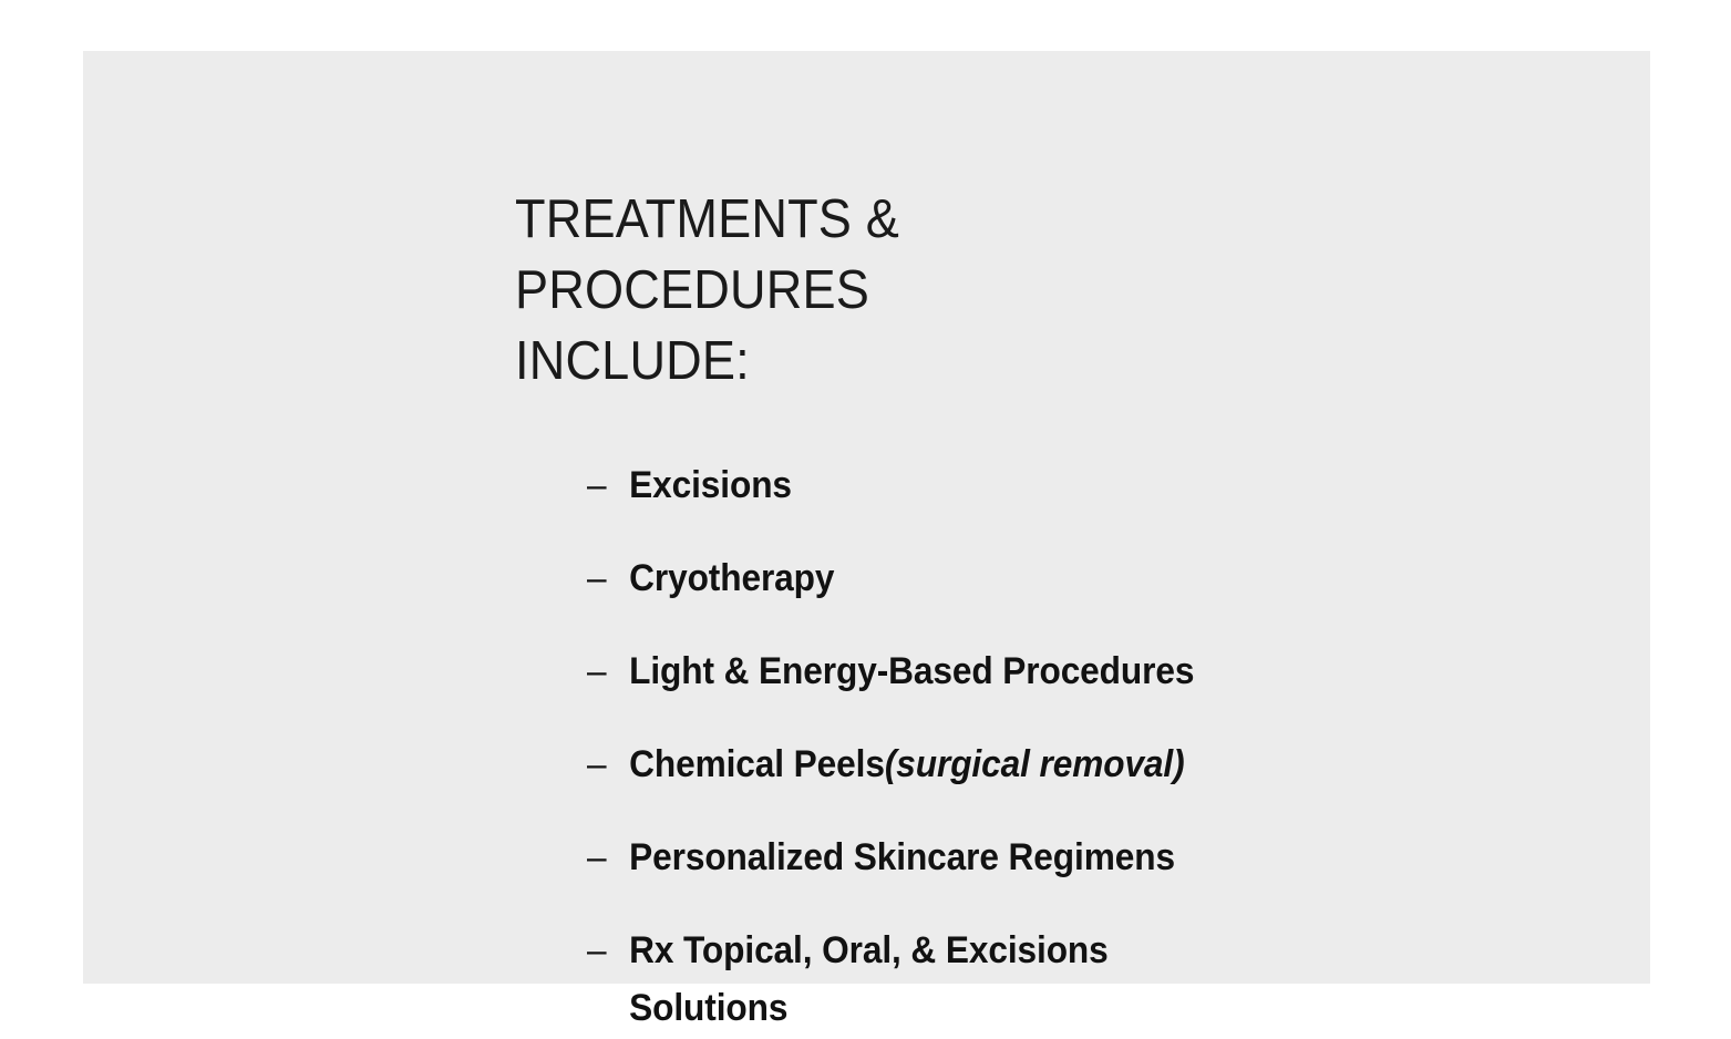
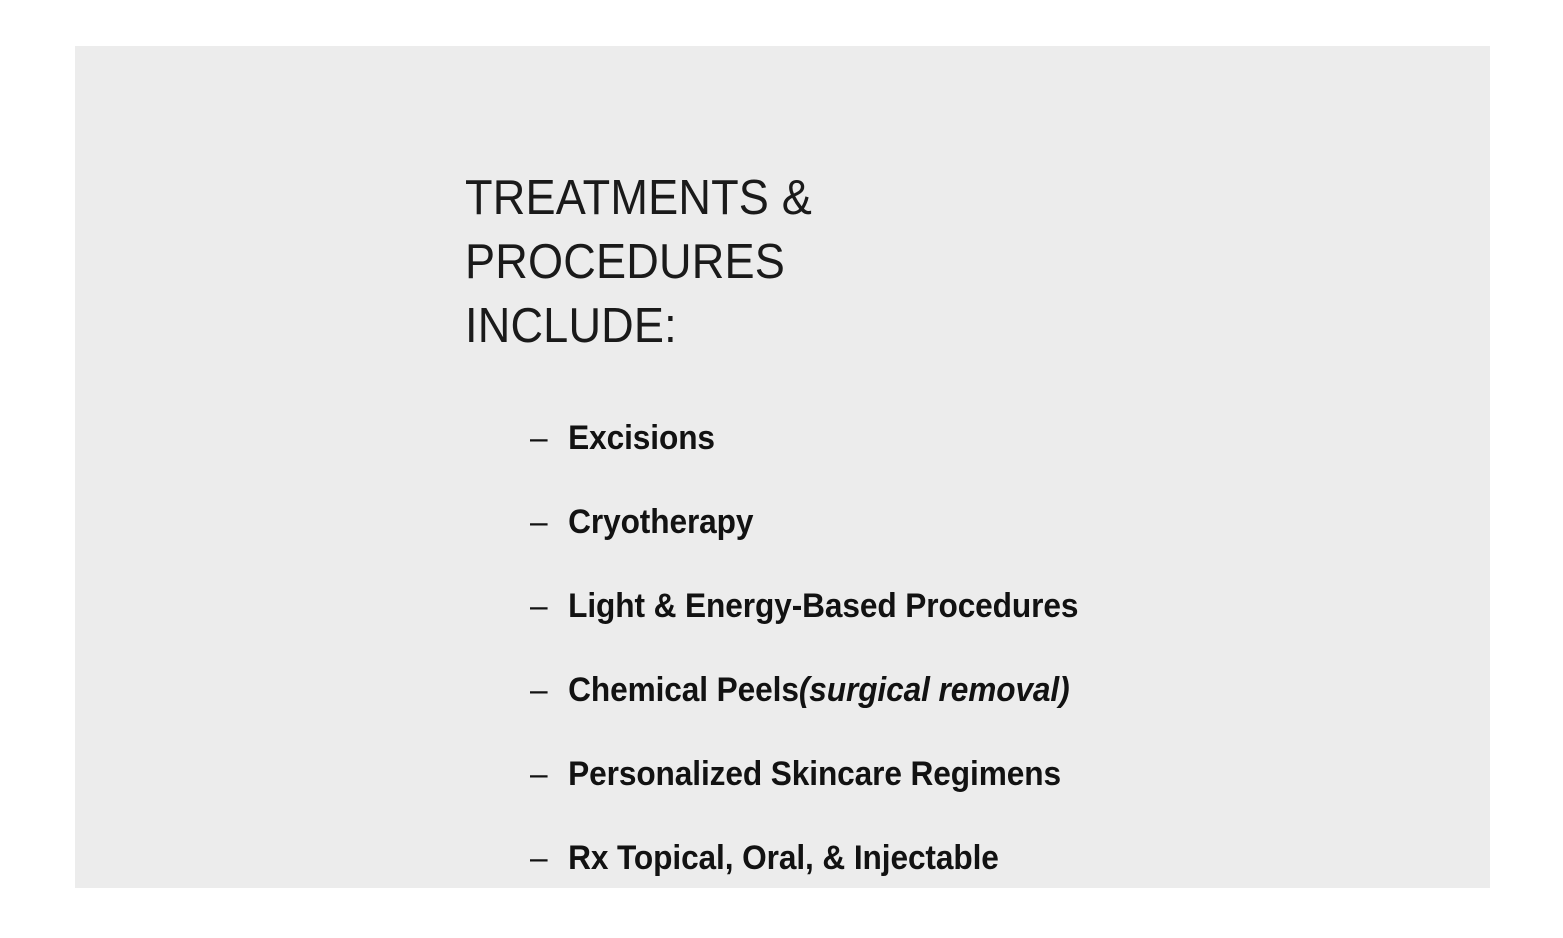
  TREATMENTS & PROCEDURES
  INCLUDE:
  –
  Excisions
  –
  Cryotherapy
  –
  Light & Energy-Based Procedures
  –
  Chemical Peels(surgical removal)
  –
  Personalized Skincare Regimens
  –
- Rx Topical, Oral, & Excisions
+ Rx Topical, Oral, & Injectable
- Solutions
